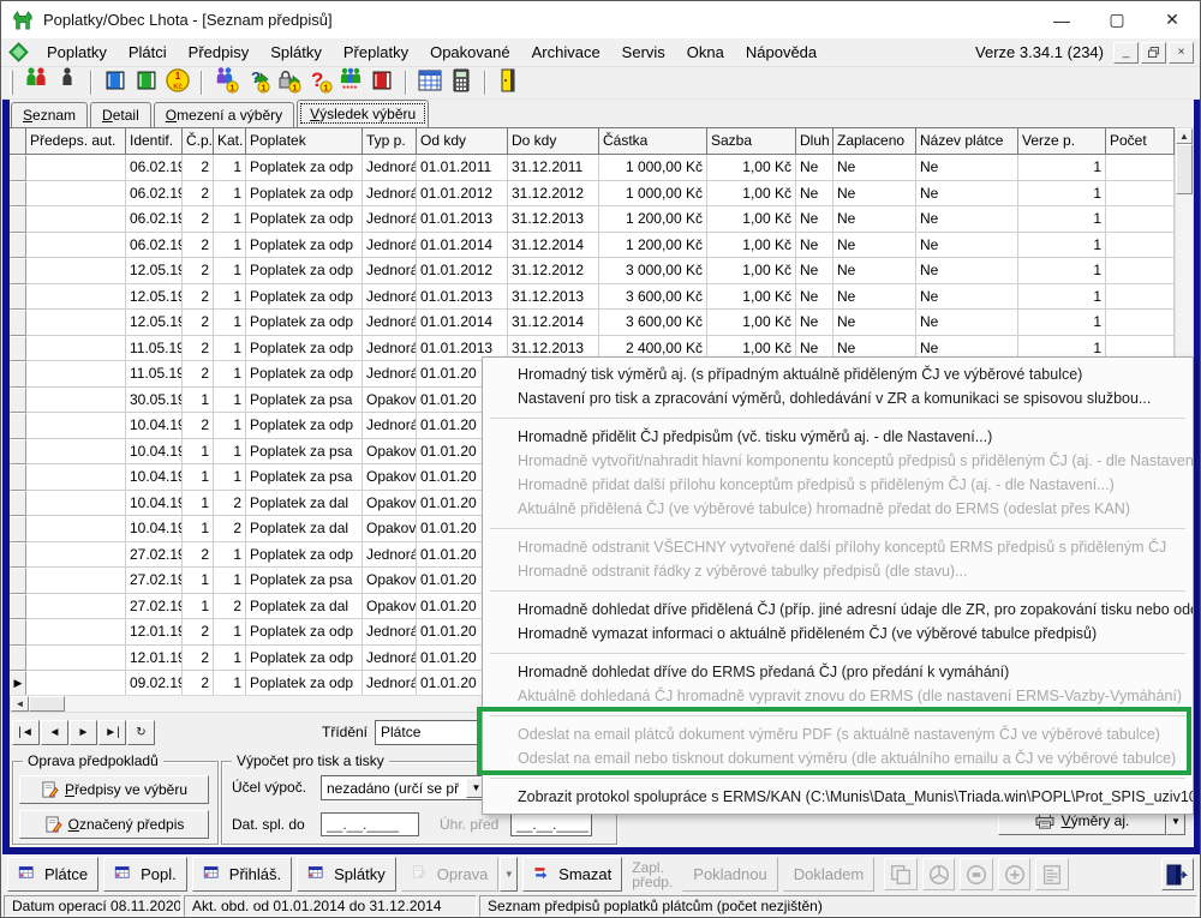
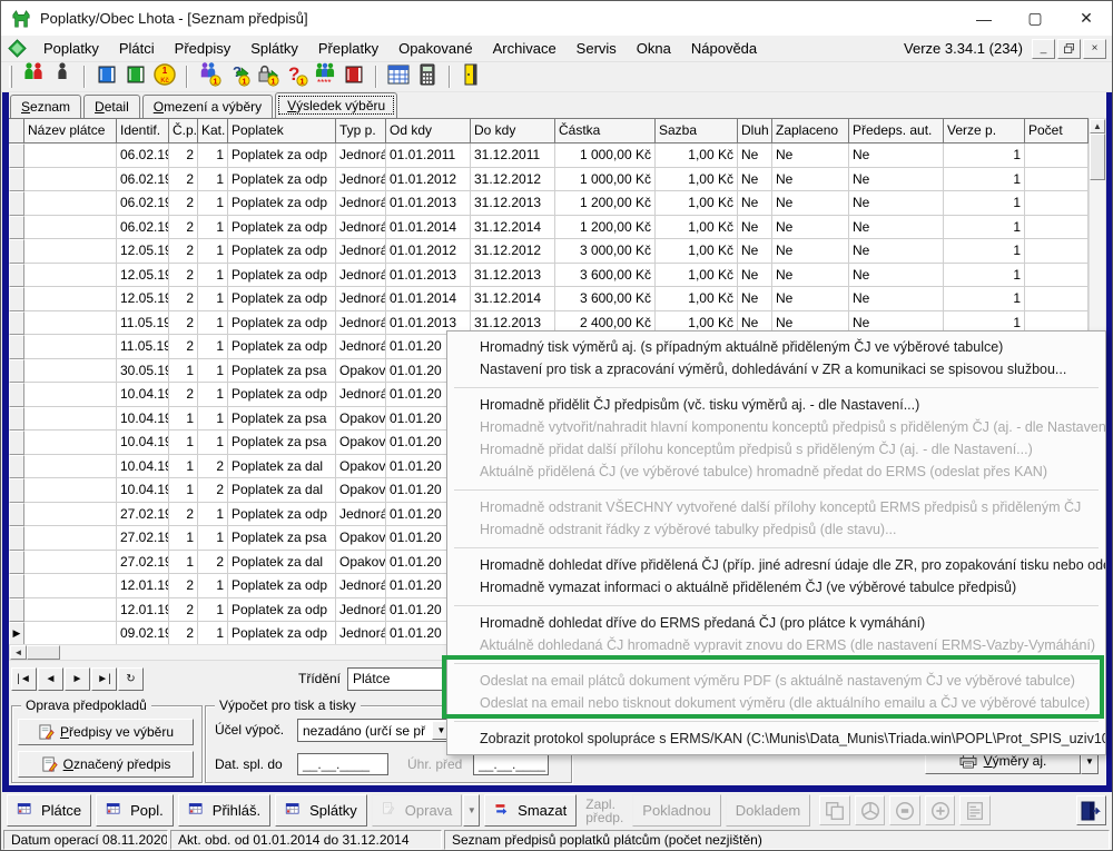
  Poplatky/Obec Lhota - [Seznam předpisů]
  —
  ▢
  ✕
  Poplatky
  Plátci
  Předpisy
  Splátky
  Přeplatky
  Opakované
  Archivace
  Servis
  Okna
  Nápověda
  Verze 3.34.1 (234)
  _
  ×
  1
  1
  1
  1
  ?
  1
  ****
  Seznam
  Detail
  Omezení a výběry
  Výsledek výběru
- Předeps. aut.
+ Název plátce
  Identif.
  Č.p.
  Kat.
  Poplatek
  Typ p.
  Od kdy
  Do kdy
  Částka
  Sazba
  Dluh
  Zaplaceno
- Název plátce
+ Předeps. aut.
  Verze p.
  Počet
  06.02.1
  2
  1
  Poplatek za odp
  Jednorá
  01.01.2011
  31.12.2011
  1 000,00 Kč
  1,00 Kč
  Ne
  Ne
  Ne
  1
  06.02.1
  2
  1
  Poplatek za odp
  Jednorá
  01.01.2012
  31.12.2012
  1 000,00 Kč
  1,00 Kč
  Ne
  Ne
  Ne
  1
  06.02.1
  2
  1
  Poplatek za odp
  Jednorá
  01.01.2013
  31.12.2013
  1 200,00 Kč
  1,00 Kč
  Ne
  Ne
  Ne
  1
  06.02.1
  2
  1
  Poplatek za odp
  Jednorá
  01.01.2014
  31.12.2014
  1 200,00 Kč
  1,00 Kč
  Ne
  Ne
  Ne
  1
  12.05.1
  2
  1
  Poplatek za odp
  Jednorá
  01.01.2012
  31.12.2012
  3 000,00 Kč
  1,00 Kč
  Ne
  Ne
  Ne
  1
  12.05.1
  2
  1
  Poplatek za odp
  Jednorá
  01.01.2013
  31.12.2013
  3 600,00 Kč
  1,00 Kč
  Ne
  Ne
  Ne
  1
  12.05.1
  2
  1
  Poplatek za odp
  Jednorá
  01.01.2014
  31.12.2014
  3 600,00 Kč
  1,00 Kč
  Ne
  Ne
  Ne
  1
  11.05.19
  2
  1
  Poplatek za odp
  Jednorá
  01.01.2013
  31.12.2013
  2 400,00 Kč
  1,00 Kč
  Ne
  Ne
  Ne
  1
  11.05.19
  2
  1
  Poplatek za odp
  Jednorá
  01.01.20
  30.05.1
  1
  1
  Poplatek za psa
  Opakov
  01.01.20
  10.04.1
  2
  1
  Poplatek za odp
  Jednorá
  01.01.20
  10.04.1
  1
  1
  Poplatek za psa
  Opakov
  01.01.20
  10.04.1
  1
  1
  Poplatek za psa
  Opakov
  01.01.20
  10.04.1
  1
  2
  Poplatek za dal
  Opakov
  01.01.20
  10.04.1
  1
  2
  Poplatek za dal
  Opakov
  01.01.20
  27.02.1
  2
  1
  Poplatek za odp
  Jednorá
  01.01.20
  27.02.1
  1
  1
  Poplatek za psa
  Opakov
  01.01.20
  27.02.1
  1
  2
  Poplatek za dal
  Opakov
  01.01.20
  12.01.1
  2
  1
  Poplatek za odp
  Jednorá
  01.01.20
  12.01.1
  2
  1
  Poplatek za odp
  Jednorá
  01.01.20
  ▶
  09.02.1
  2
  1
  Poplatek za odp
  Jednorá
  01.01.20
  ◄
  ▲
  |◄
  ◄
  ►
  ►|
  ↻
  Třídění
  Plátce
  Oprava předpokladů
  Předpisy ve výběru
  Označený předpis
  Výpočet pro tisk a tisky
  Účel výpoč.
  nezadáno (určí se př
  ▼
  Dat. spl. do
  __.__.____
  Úhr. před
  __.__.____
  Výměry aj.
  ▼
  Plátce
  Popl.
  Přihláš.
  Splátky
  Oprava
  ▼
  Smazat
  Zapl.
  předp.
  Pokladnou
  Dokladem
  Datum operací 08.11.2020
  Akt. obd. od 01.01.2014 do 31.12.2014
  Seznam předpisů poplatků plátcům (počet nezjištěn)
  Hromadný tisk výměrů aj. (s případným aktuálně přiděleným ČJ ve výběrové tabulce)
  Nastavení pro tisk a zpracování výměrů, dohledávání v ZR a komunikaci se spisovou službou...
  Hromadně přidělit ČJ předpisům (vč. tisku výměrů aj. - dle Nastavení...)
  Hromadně vytvořit/nahradit hlavní komponentu konceptů předpisů s přiděleným ČJ (aj. - dle Nastaven
  Hromadně přidat další přílohu konceptům předpisů s přiděleným ČJ (aj. - dle Nastavení...)
  Aktuálně přidělená ČJ (ve výběrové tabulce) hromadně předat do ERMS (odeslat přes KAN)
  Hromadně odstranit VŠECHNY vytvořené další přílohy konceptů ERMS předpisů s přiděleným ČJ
  Hromadně odstranit řádky z výběrové tabulky předpisů (dle stavu)...
  Hromadně dohledat dříve přidělená ČJ (příp. jiné adresní údaje dle ZR, pro zopakování tisku nebo od
  Hromadně vymazat informaci o aktuálně přiděleném ČJ (ve výběrové tabulce předpisů)
- Hromadně dohledat dříve do ERMS předaná ČJ (pro předání k vymáhání)
+ Hromadně dohledat dříve do ERMS předaná ČJ (pro plátce k vymáhání)
  Aktuálně dohledaná ČJ hromadně vypravit znovu do ERMS (dle nastavení ERMS-Vazby-Vymáhání)
  Odeslat na email plátců dokument výměru PDF (s aktuálně nastaveným ČJ ve výběrové tabulce)
  Odeslat na email nebo tisknout dokument výměru (dle aktuálního emailu a ČJ ve výběrové tabulce)
  Zobrazit protokol spolupráce s ERMS/KAN (C:\Munis\Data_Munis\Triada.win\POPL\Prot_SPIS_uziv1
